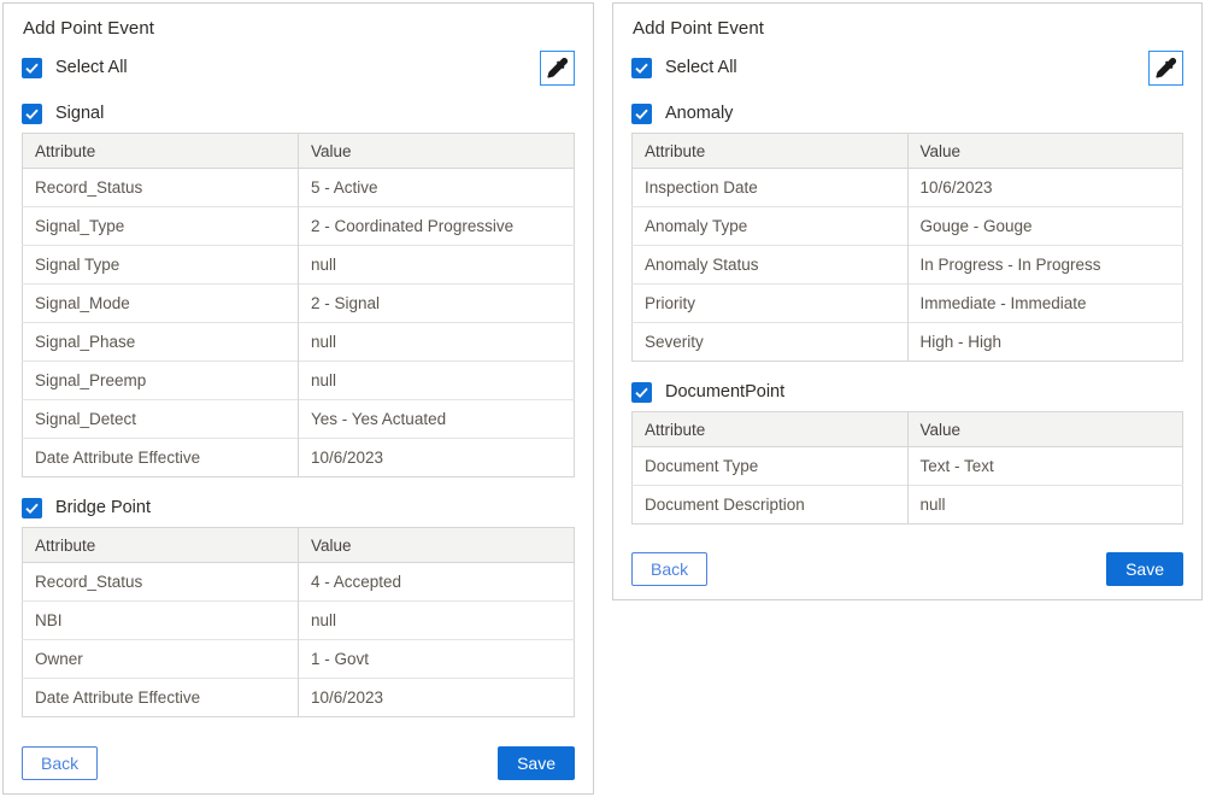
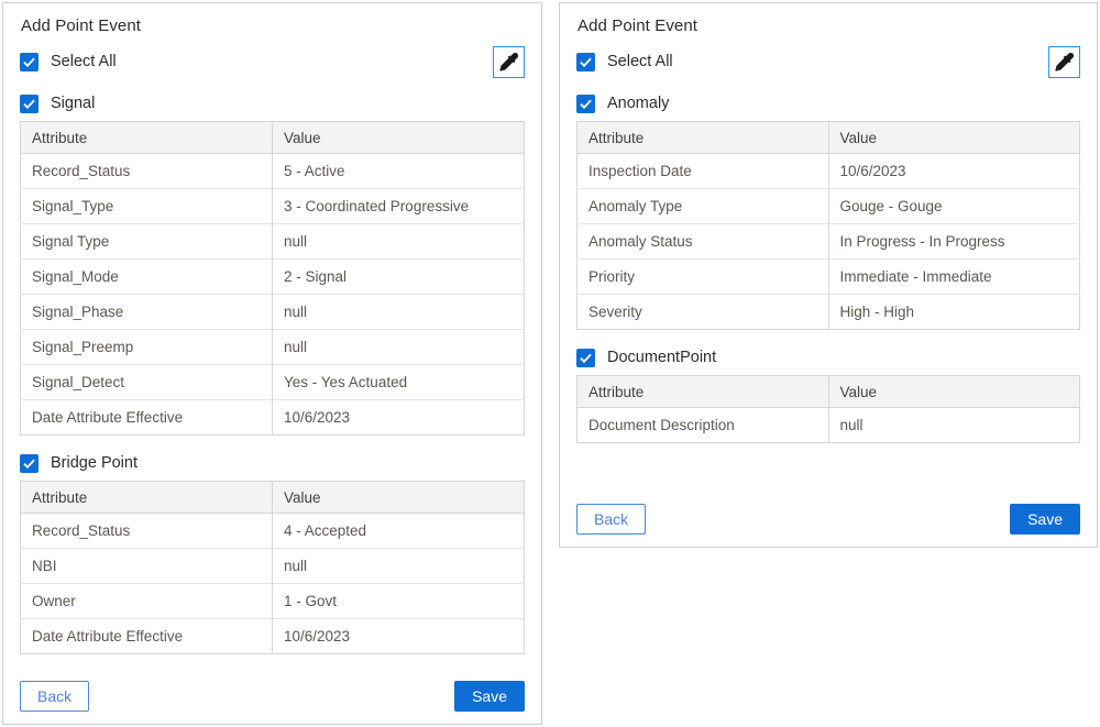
  Add Point Event
  Select All
  Signal
  Attribute	Value
  Record_Status	5 - Active
- Signal_Type	2 - Coordinated Progressive
+ Signal_Type	3 - Coordinated Progressive
  Signal Type	null
  Signal_Mode	2 - Signal
  Signal_Phase	null
  Signal_Preemp	null
  Signal_Detect	Yes - Yes Actuated
  Date Attribute Effective	10/6/2023
  Bridge Point
  Attribute	Value
  Record_Status	4 - Accepted
  NBI	null
  Owner	1 - Govt
  Date Attribute Effective	10/6/2023
  Back
  Save
  Add Point Event
  Select All
  Anomaly
  Attribute	Value
  Inspection Date	10/6/2023
  Anomaly Type	Gouge - Gouge
  Anomaly Status	In Progress - In Progress
  Priority	Immediate - Immediate
  Severity	High - High
  DocumentPoint
  Attribute	Value
- Document Type	Text - Text
  Document Description	null
  Back
  Save
